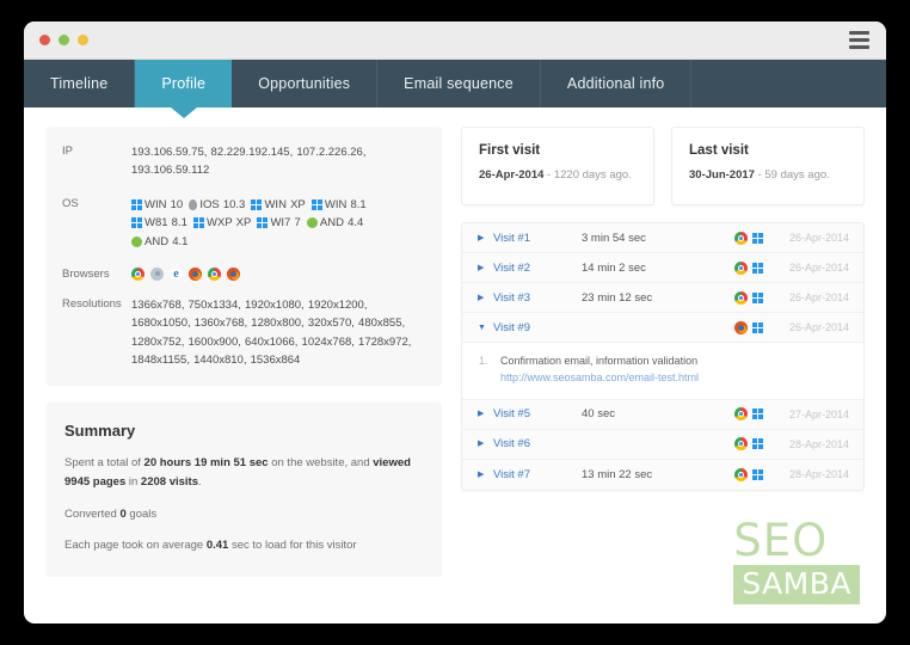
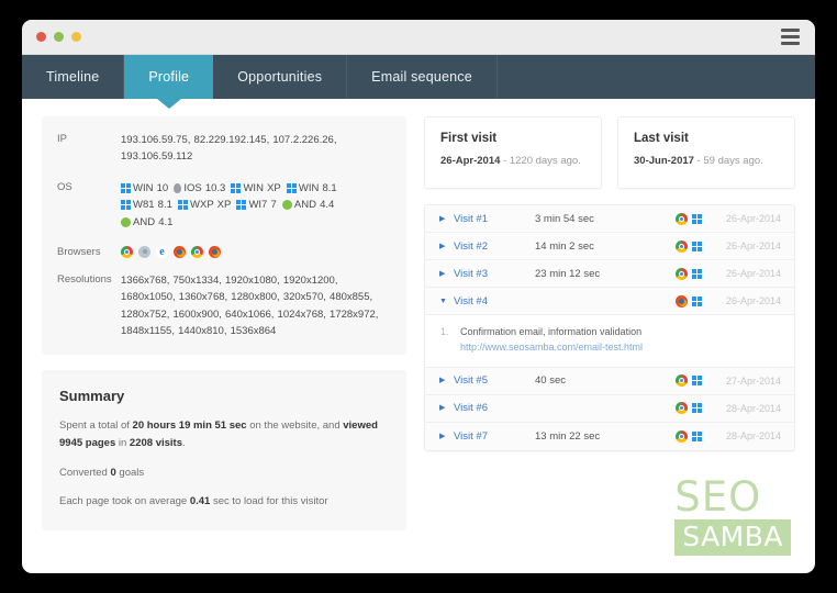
  Timeline
  Profile
  Opportunities
  Email sequence
- Additional info
  IP
  193.106.59.75, 82.229.192.145, 107.2.226.26, 193.106.59.112
  OS
  WIN 10 IOS 10.3 WIN XP WIN 8.1 W81 8.1 WXP XP WI7 7 AND 4.4 AND 4.1
  Browsers
  e
  Resolutions
  1366x768, 750x1334, 1920x1080, 1920x1200, 1680x1050, 1360x768, 1280x800, 320x570, 480x855, 1280x752, 1600x900, 640x1066, 1024x768, 1728x972, 1848x1155, 1440x810, 1536x864
  Summary
  Spent a total of 20 hours 19 min 51 sec on the website, and viewed 9945 pages in 2208 visits.
  Converted 0 goals
  Each page took on average 0.41 sec to load for this visitor
  First visit
  26-Apr-2014 - 1220 days ago.
  Last visit
  30-Jun-2017 - 59 days ago.
  Visit #1
  3 min 54 sec
  26-Apr-2014
  Visit #2
  14 min 2 sec
  26-Apr-2014
  Visit #3
  23 min 12 sec
  26-Apr-2014
- Visit #9
+ Visit #4
  26-Apr-2014
  1.
  Confirmation email, information validation
  http://www.seosamba.com/email-test.html
  Visit #5
  40 sec
  27-Apr-2014
  Visit #6
  28-Apr-2014
  Visit #7
  13 min 22 sec
  28-Apr-2014
  SEO
  SAMBA
